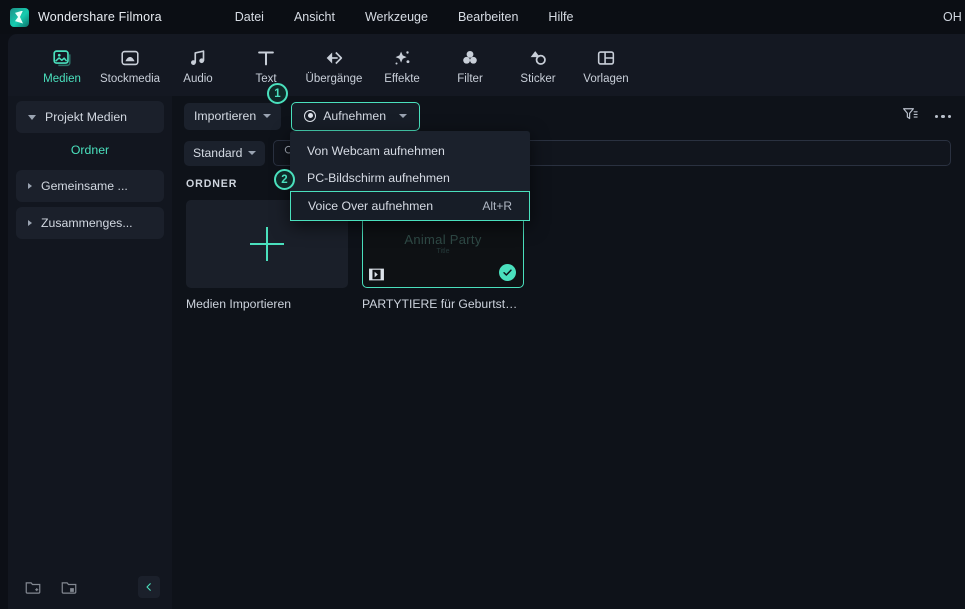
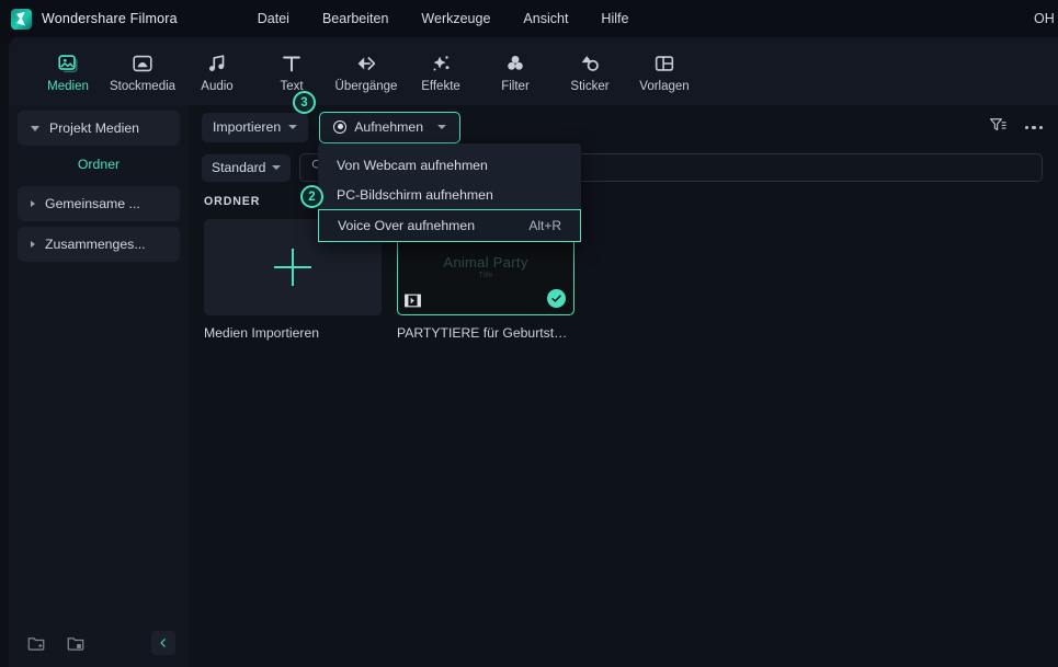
  Wondershare Filmora
  Datei
- Ansicht
+ Bearbeiten
  Werkzeuge
- Bearbeiten
+ Ansicht
  Hilfe
  OH
  Medien
  Stockmedia
  Audio
  Text
  Übergänge
  Effekte
  Filter
  Sticker
  Vorlagen
  Projekt Medien
  Ordner
  Gemeinsame ...
  Zusammenges...
  Importieren
  Aufnehmen
  Standard
  ORDNER
  Medien Importieren
  Animal Party
  PARTYTIERE für Geburtstagf
  Von Webcam aufnehmen
  PC-Bildschirm aufnehmen
  Voice Over aufnehmen
  Alt+R
- 1
+ 3
  2
